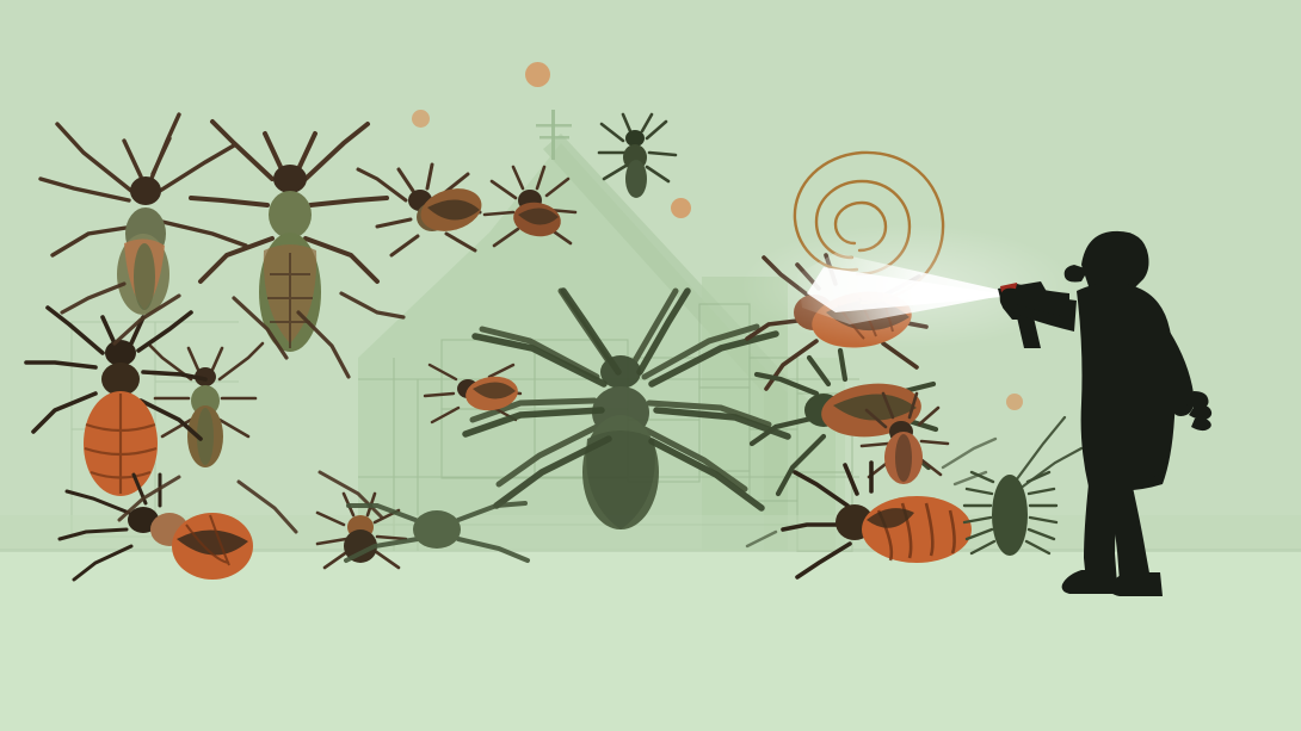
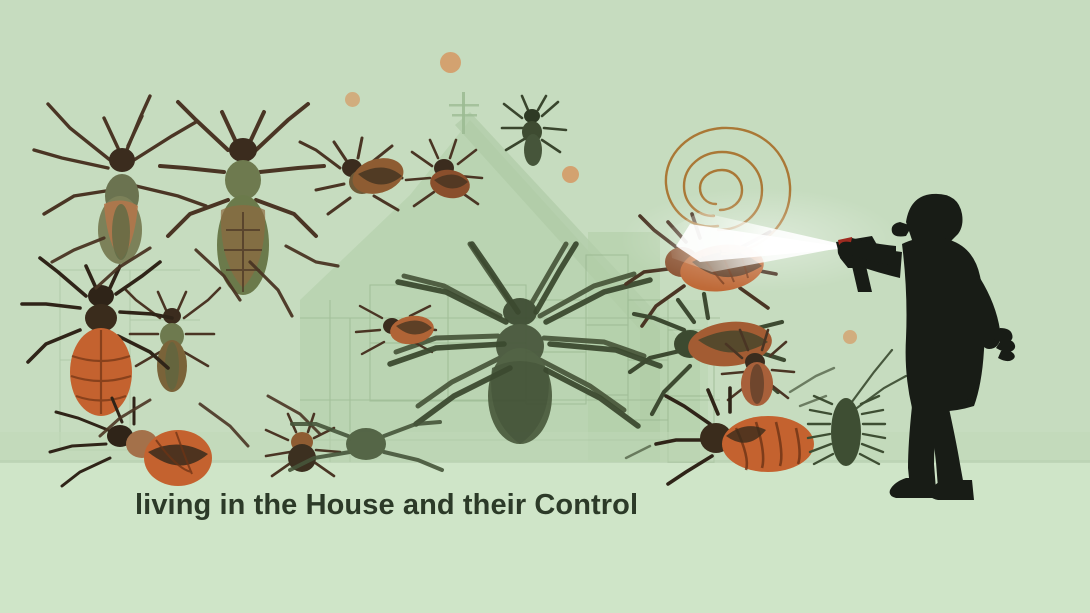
+ living in the House and their Control
